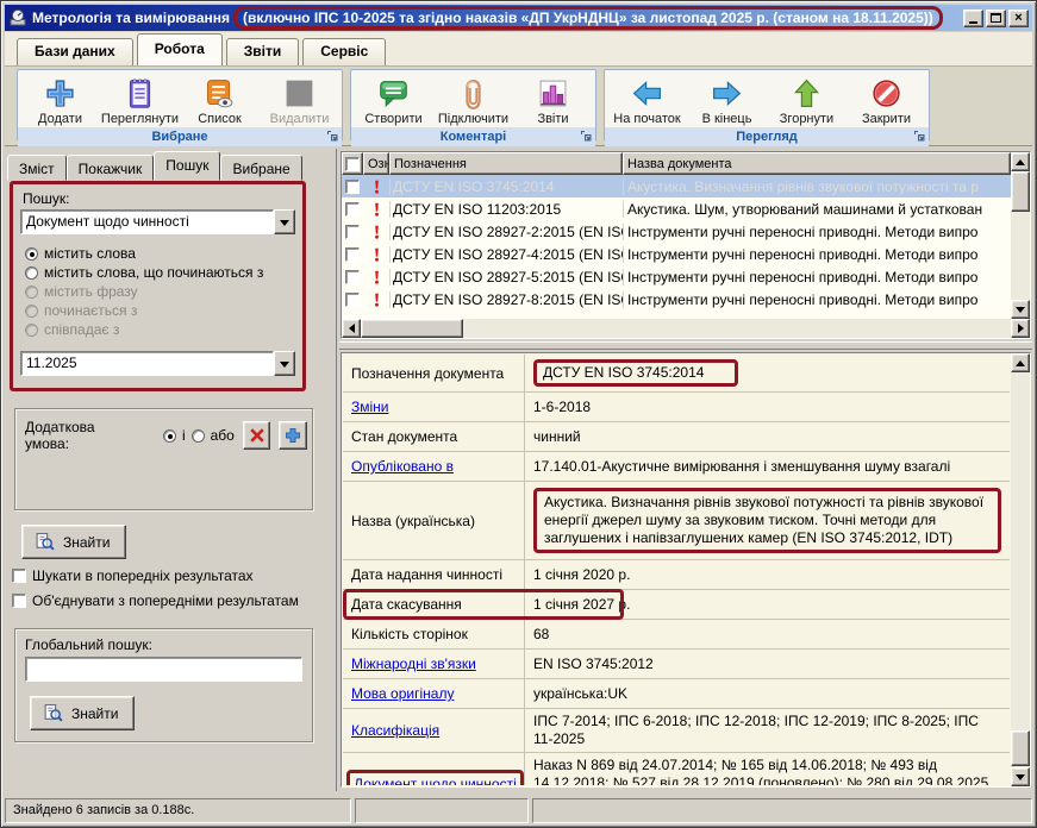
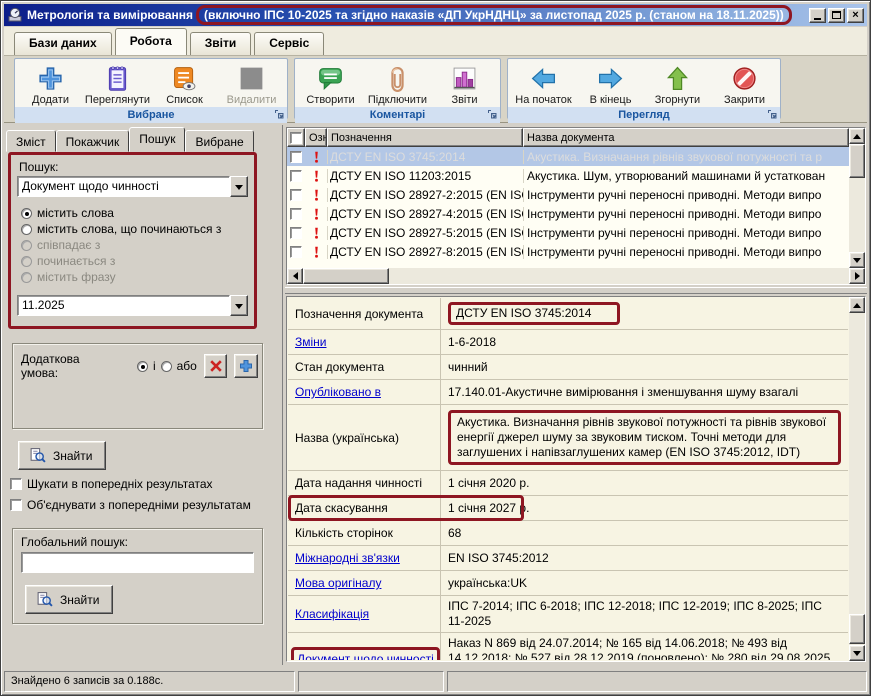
  Метрологія та вимірювання
  (включно ІПС 10-2025 та згідно наказів «ДП УкрНДНЦ» за листопад 2025 р. (станом на 18.11.2025))
  ×
  Бази даних
  Робота
  Звіти
  Сервіс
  Додати
  Переглянути
  Список
  Видалити
  Вибране
  Створити
  Підключити
  Звіти
  Коментарі
  На початок
  В кінець
  Згорнути
  Закрити
  Перегляд
  Зміст
  Покажчик
  Пошук
  Вибране
  Пошук:
  Документ щодо чинності
  містить слова
  містить слова, що починаються з
- містить фразу
+ співпадає з
  починається з
- співпадає з
+ містить фразу
  11.2025
  Додаткова умова:
  і
  або
  Знайти
  Шукати в попередніх результатах
  Об'єднувати з попередніми результатам
  Глобальний пошук:
  Знайти
  Озн
  Позначення
  Назва документа
  ДСТУ EN ISO 3745:2014
  Акустика. Визначання рівнів звукової потужності та р
  ДСТУ EN ISO 11203:2015
  Акустика. Шум, утворюваний машинами й устаткован
  ДСТУ EN ISO 28927-2:2015 (EN IS
  Інструменти ручні переносні приводні. Методи випро
  ДСТУ EN ISO 28927-4:2015 (EN IS
  Інструменти ручні переносні приводні. Методи випро
  ДСТУ EN ISO 28927-5:2015 (EN IS
  Інструменти ручні переносні приводні. Методи випро
  ДСТУ EN ISO 28927-8:2015 (EN IS
  Інструменти ручні переносні приводні. Методи випро
  Позначення документа
  ДСТУ EN ISO 3745:2014
  Зміни
  1-6-2018
  Стан документа
  чинний
  Опубліковано в
  17.140.01-Акустичне вимірювання і зменшування шуму взагалі
  Назва (українська)
  Акустика. Визначання рівнів звукової потужності та рівнів звукової енергії джерел шуму за звуковим тиском. Точні методи для заглушених і напівзаглушених камер (EN ISO 3745:2012, IDT)
  Дата надання чинності
  1 січня 2020 р.
  Дата скасування
  1 січня 2027 р.
  Кількість сторінок
  68
  Міжнародні зв'язки
  EN ISO 3745:2012
  Мова оригіналу
  українська:UK
  Класифікація
  ІПС 7-2014; ІПС 6-2018; ІПС 12-2018; ІПС 12-2019; ІПС 8-2025; ІПС 11-2025
  Документ щодо чинності
  Наказ N 869 від 24.07.2014; № 165 від 14.06.2018; № 493 від 14.12.2018; № 527 від 28.12.2019 (поновлено); № 280 від 29.08.2025
  Знайдено 6 записів за 0.188с.
